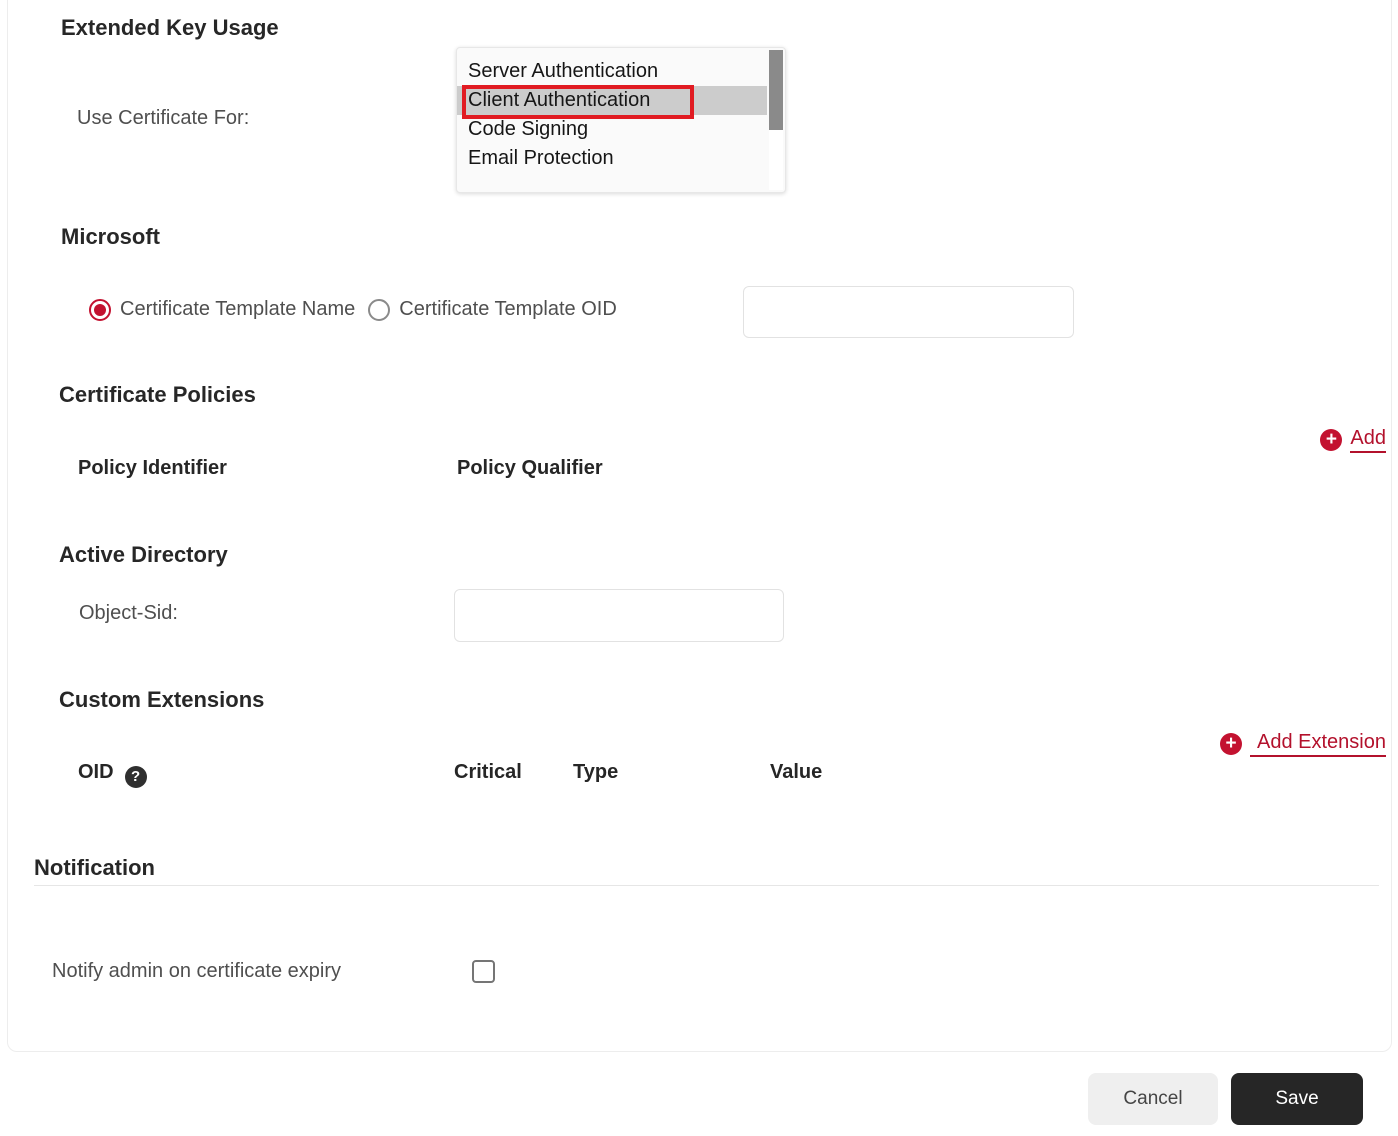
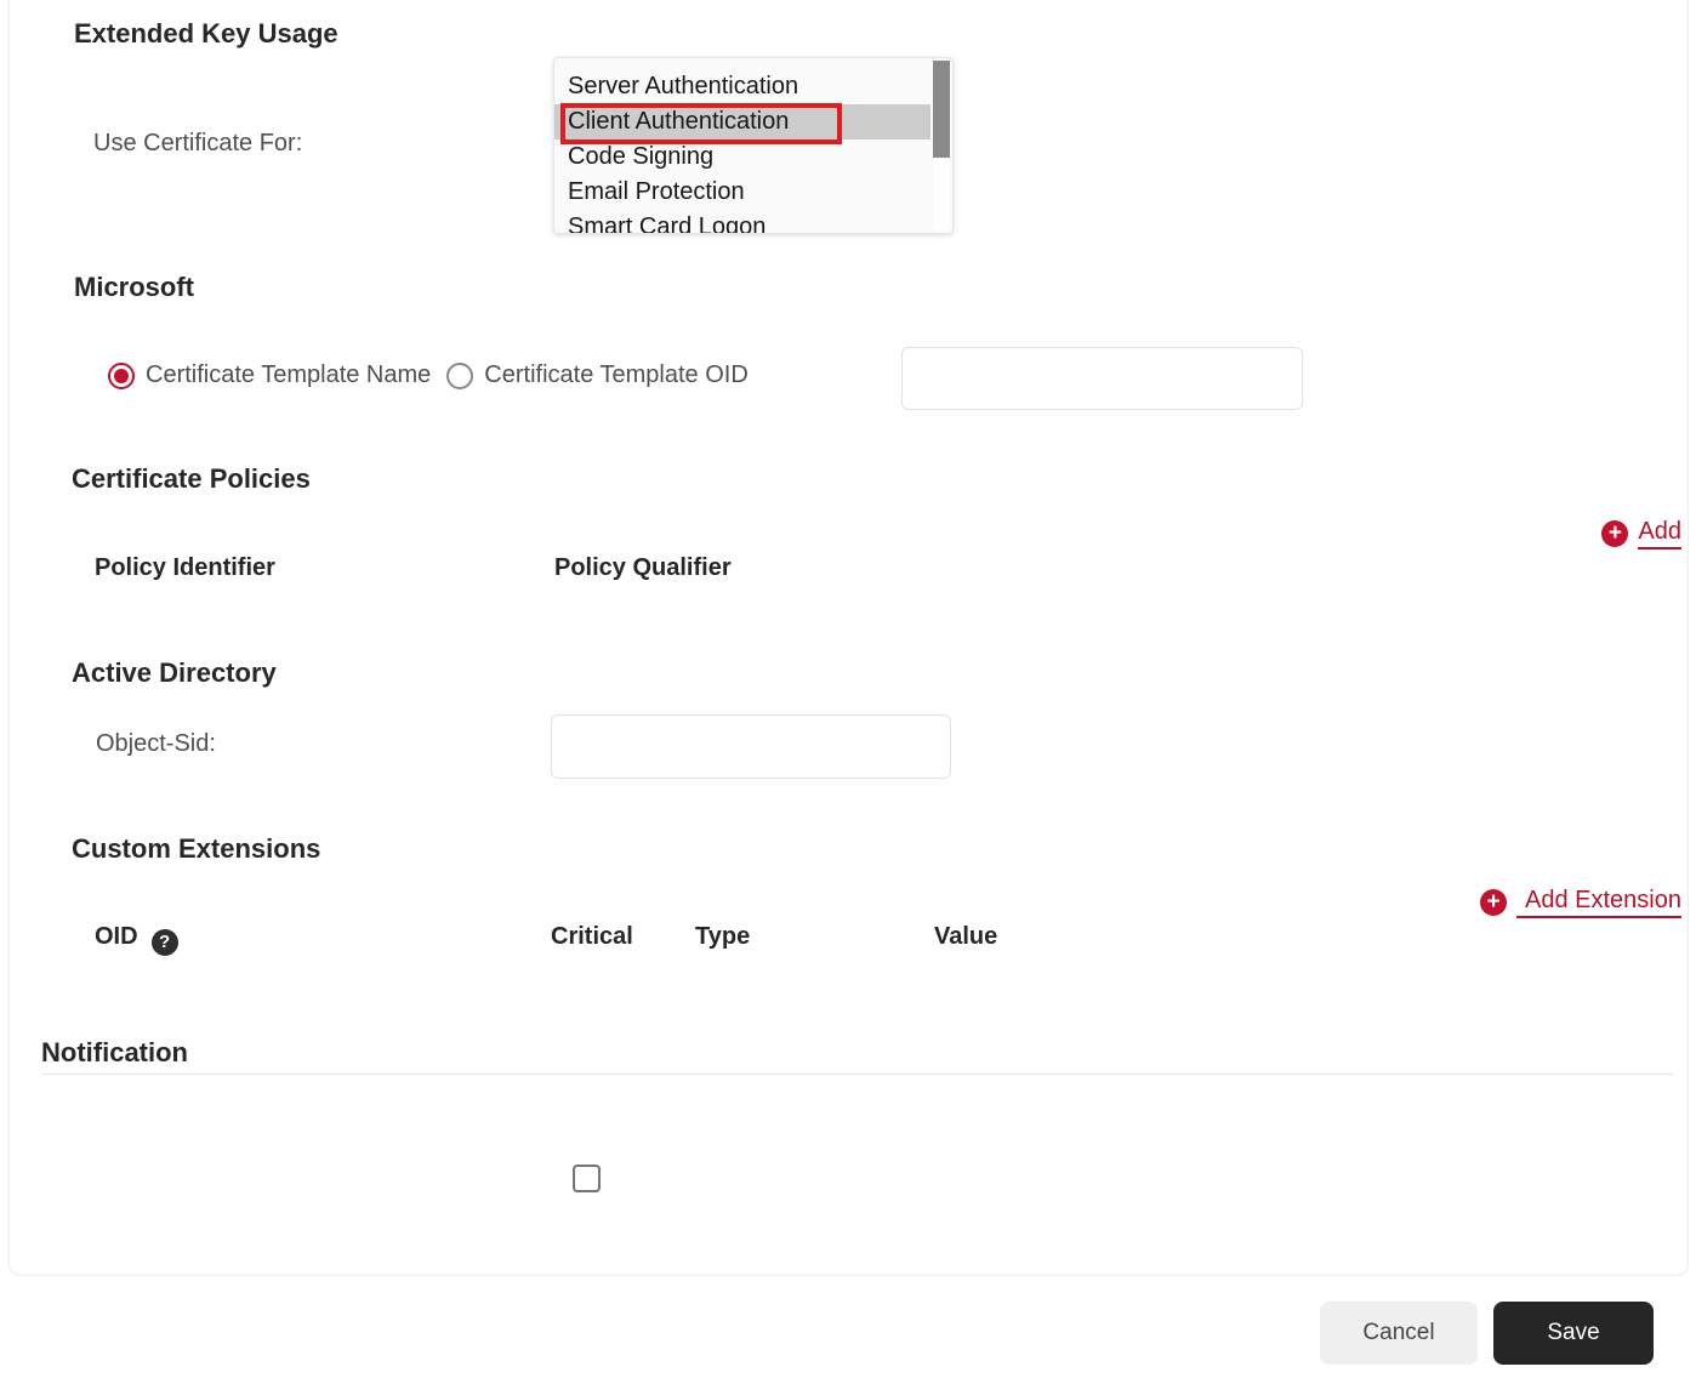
  Extended Key Usage
  Use Certificate For:
  Server Authentication
  Client Authentication
  Code Signing
  Email Protection
+ Smart Card Logon
  Microsoft
  Certificate Template Name
  Certificate Template OID
  Certificate Policies
  +
  Add
  Policy Identifier
  Policy Qualifier
  Active Directory
  Object-Sid:
  Custom Extensions
  +
  Add Extension
  OID ?
  Critical
  Type
  Value
  Notification
- Notify admin on certificate expiry
  Cancel
  Save
